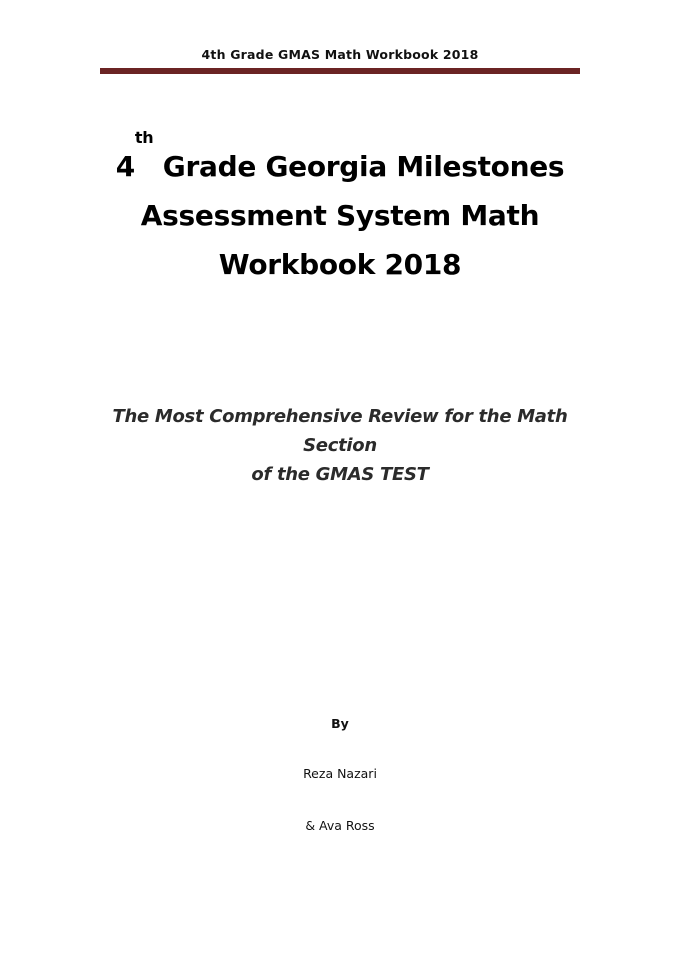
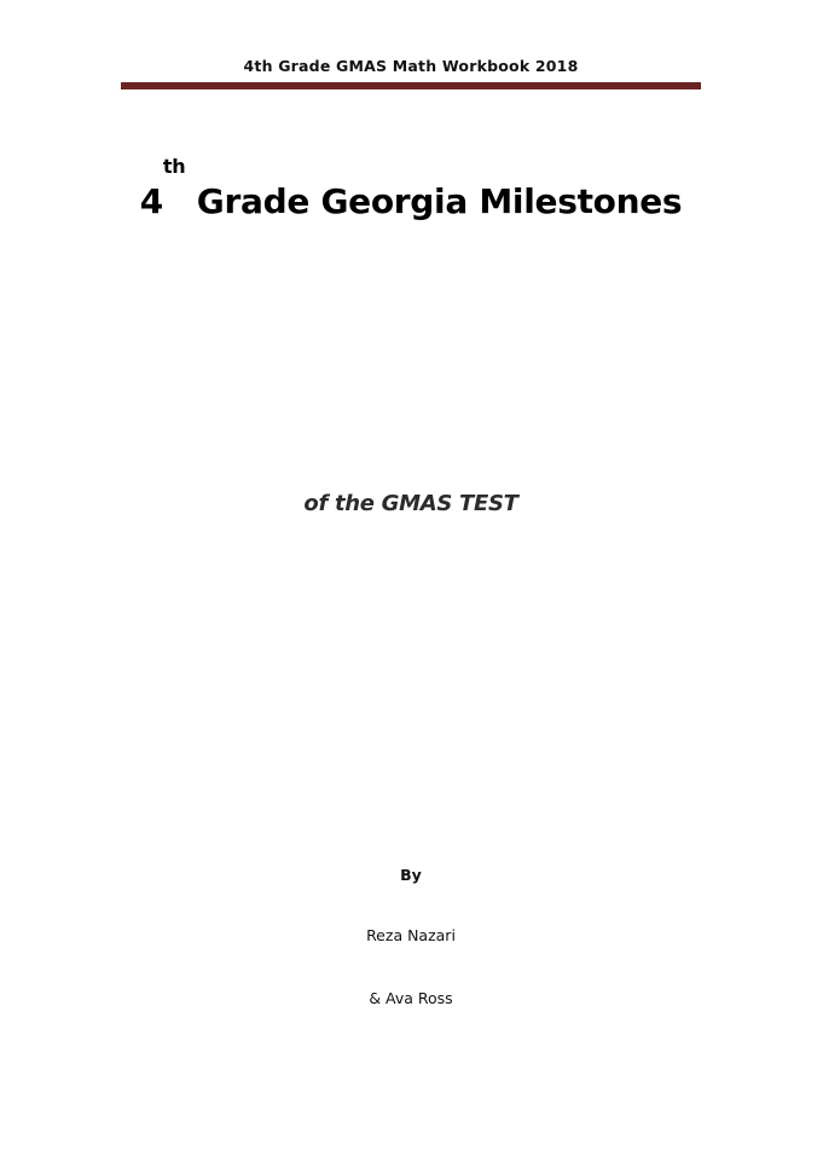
  4th Grade GMAS Math Workbook 2018
  4th Grade Georgia Milestones
- Assessment System Math
- Workbook 2018
- The Most Comprehensive Review for the Math Section
  of the GMAS TEST
  By
  Reza Nazari
  & Ava Ross
